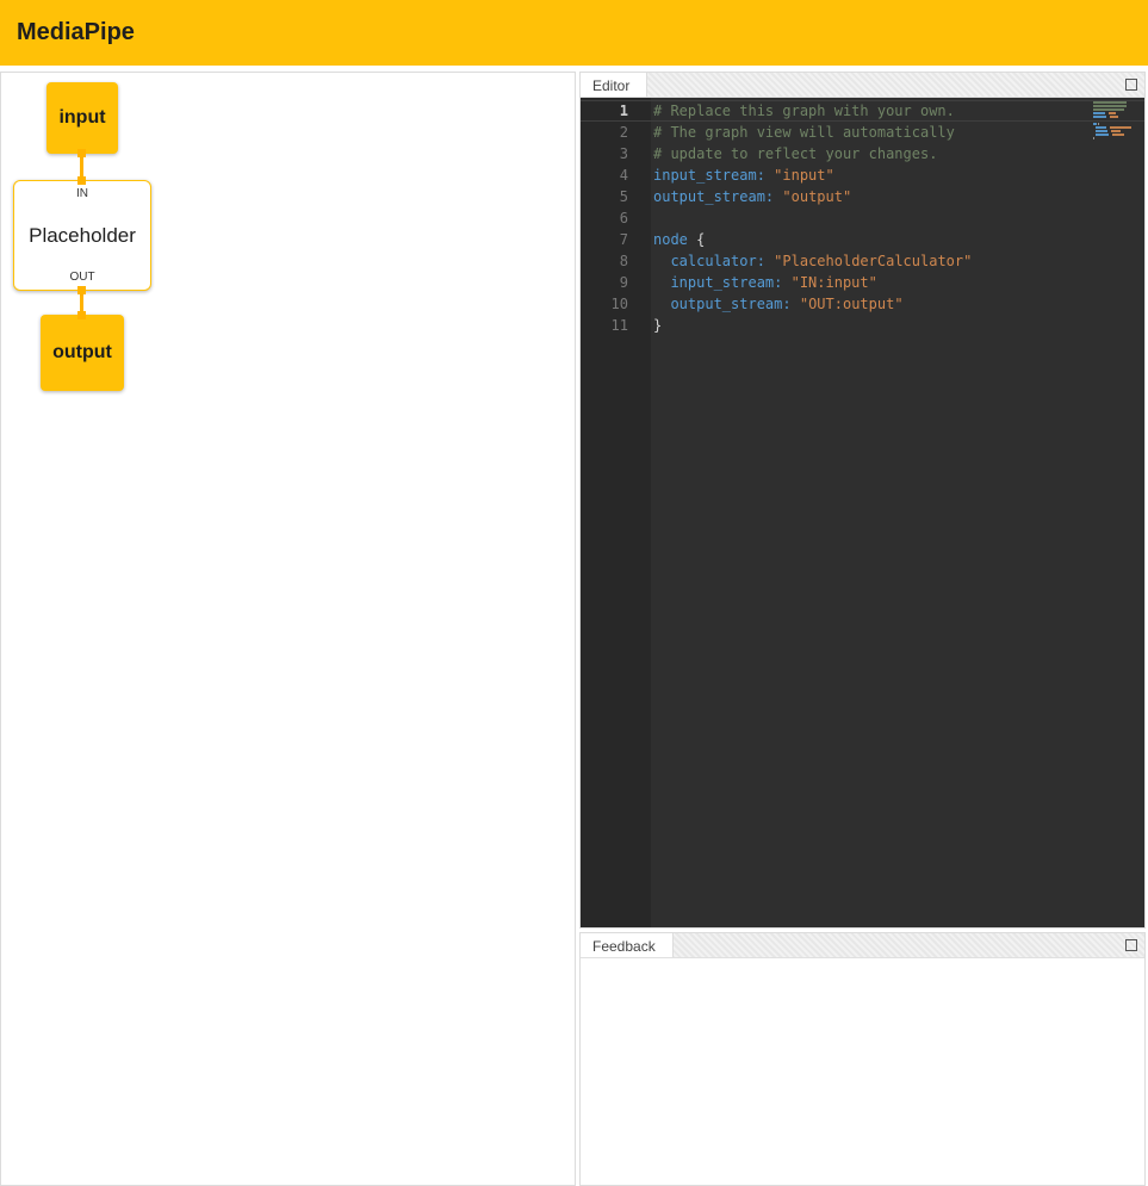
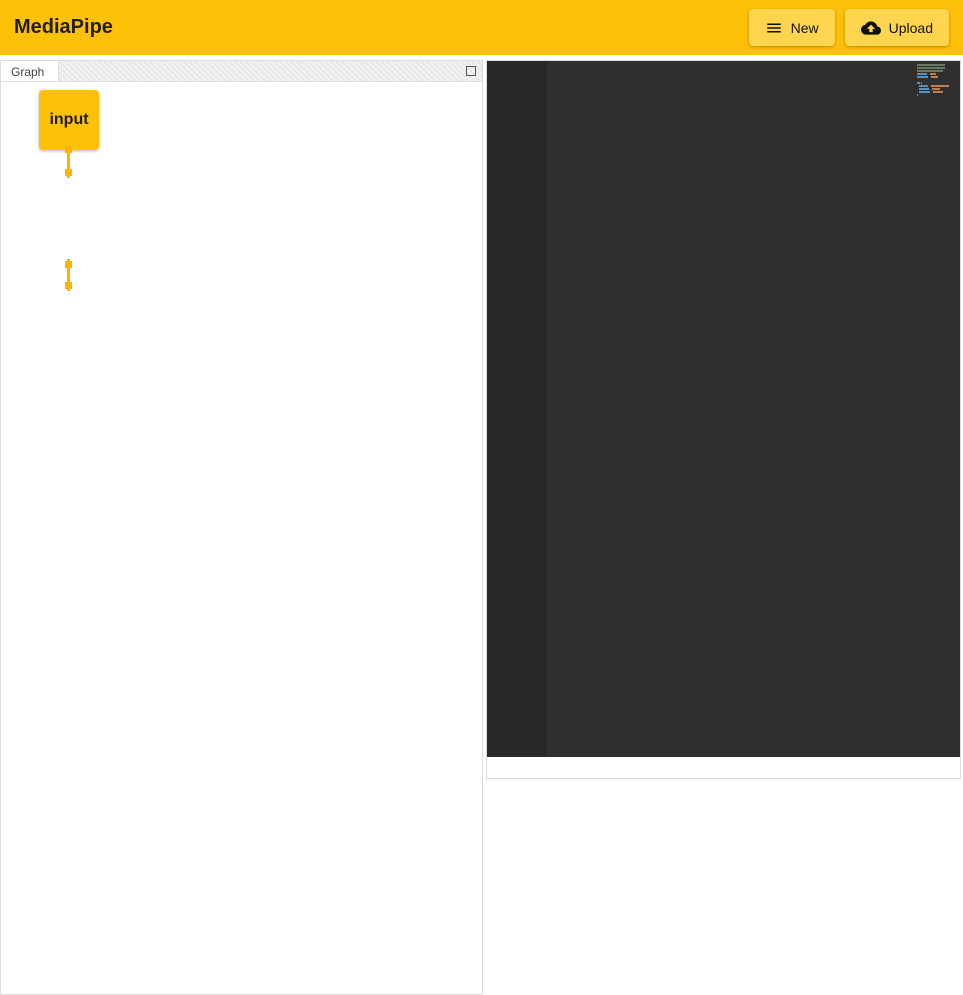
  MediaPipe
+ New
+ Upload
+ Graph
  input
- IN
- Placeholder
- OUT
- output
- Editor
- 1
- # Replace this graph with your own.
- 2
- # The graph view will automatically
- 3
- # update to reflect your changes.
- 4
- input_stream: "input"
- 5
- output_stream: "output"
- 6
- 7
- node {
- 8
- calculator: "PlaceholderCalculator"
- 9
- input_stream: "IN:input"
- 10
- output_stream: "OUT:output"
- 11
- }
- Feedback
